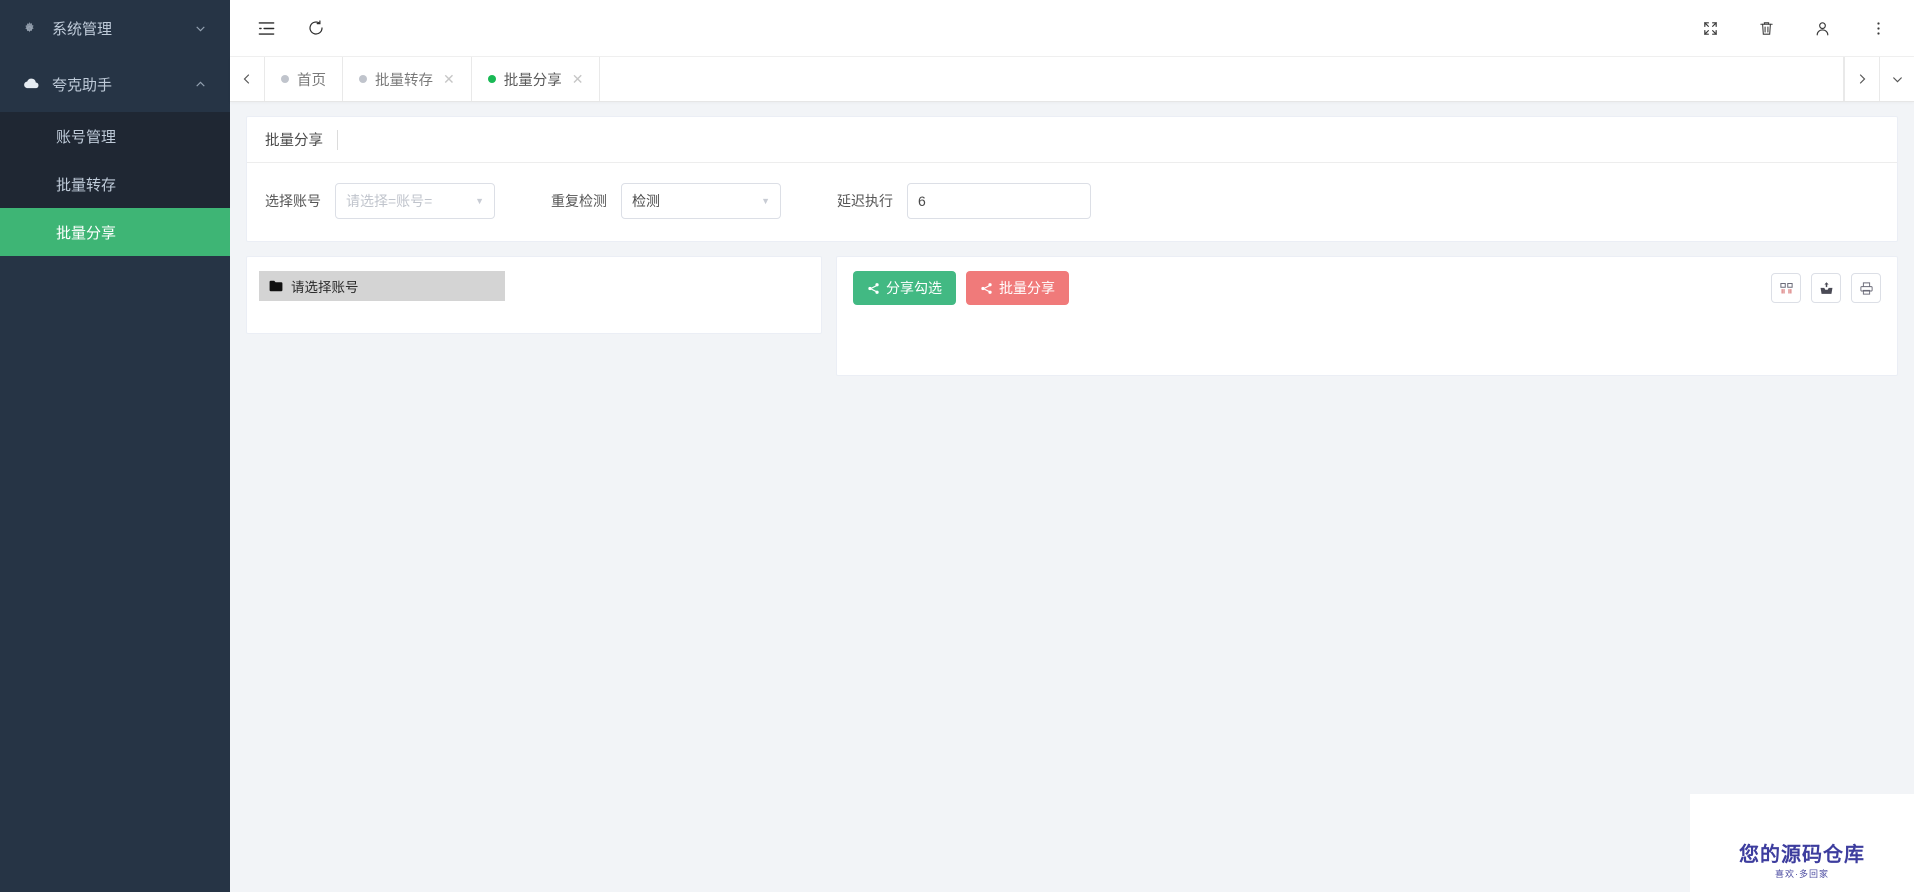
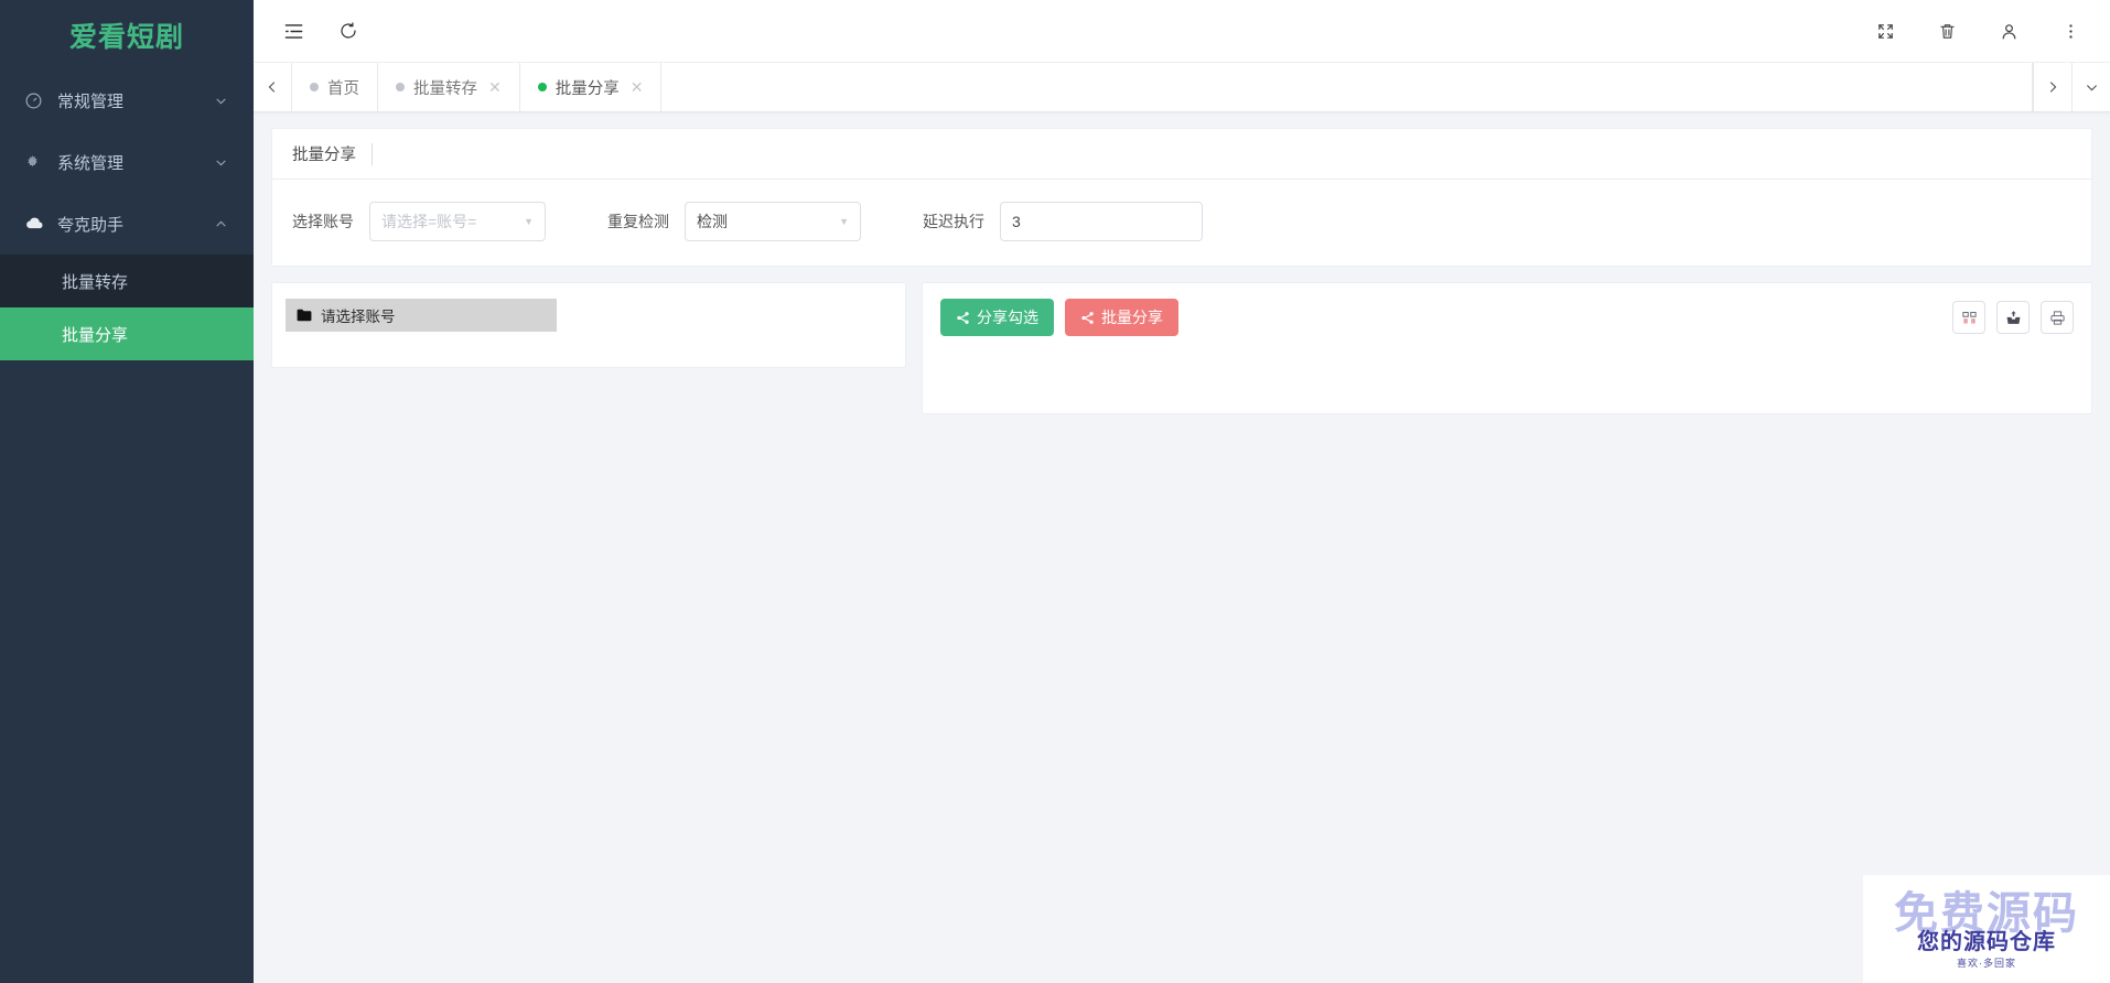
+ 爱看短剧
+ 常规管理
  系统管理
  夸克助手
- 账号管理
  批量转存
  批量分享
  首页
  批量转存
  ✕
  批量分享
  ✕
  批量分享
  选择账号
  请选择=账号=
  ▼
  重复检测
  检测
  ▼
  延迟执行
- 6
+ 3
  请选择账号
  分享勾选
  批量分享
+ 免费源码
  您的源码仓库
  喜欢·多回家
